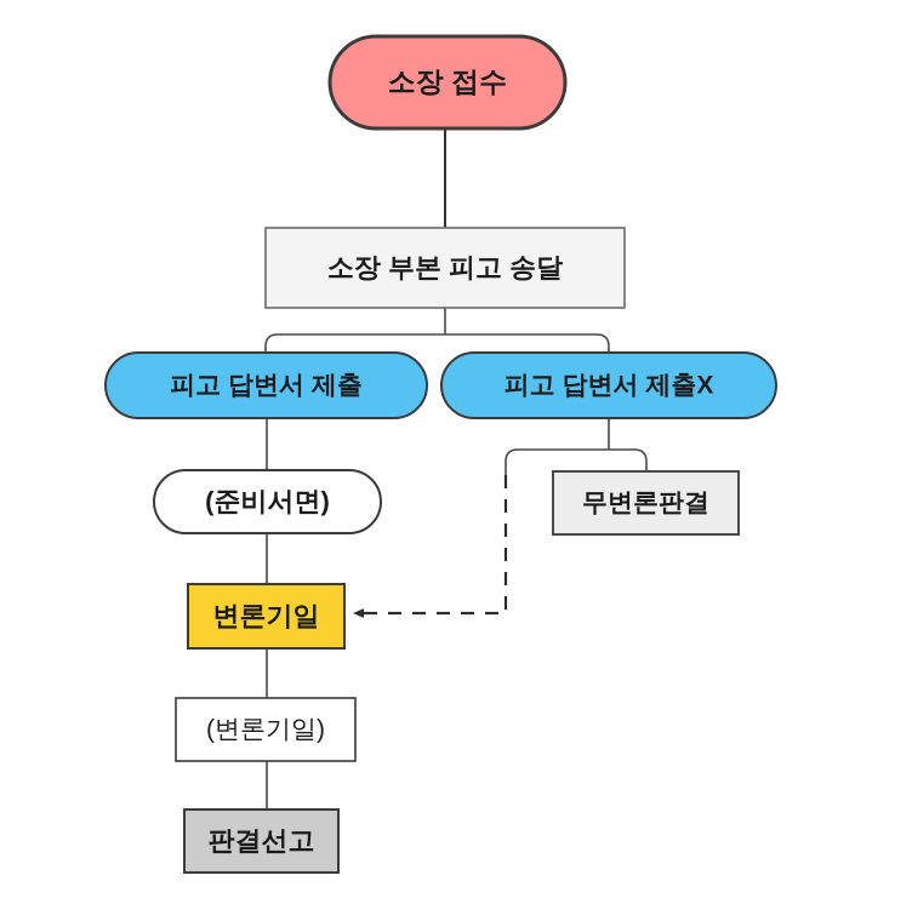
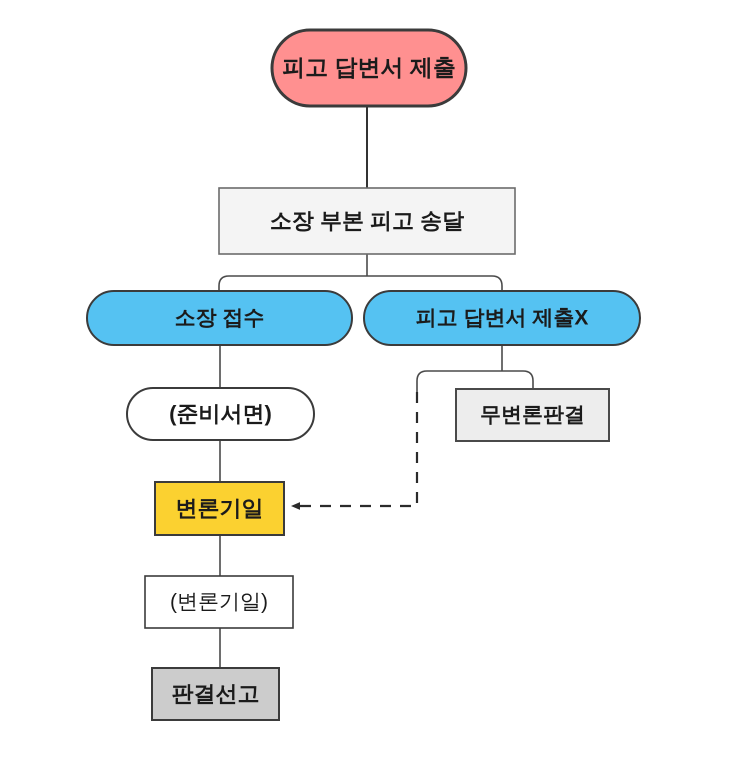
- 소장 접수
+ 피고 답변서 제출
  소장 부본 피고 송달
- 피고 답변서 제출
+ 소장 접수
  피고 답변서 제출X
  (준비서면)
  무변론판결
  변론기일
  (변론기일)
  판결선고
